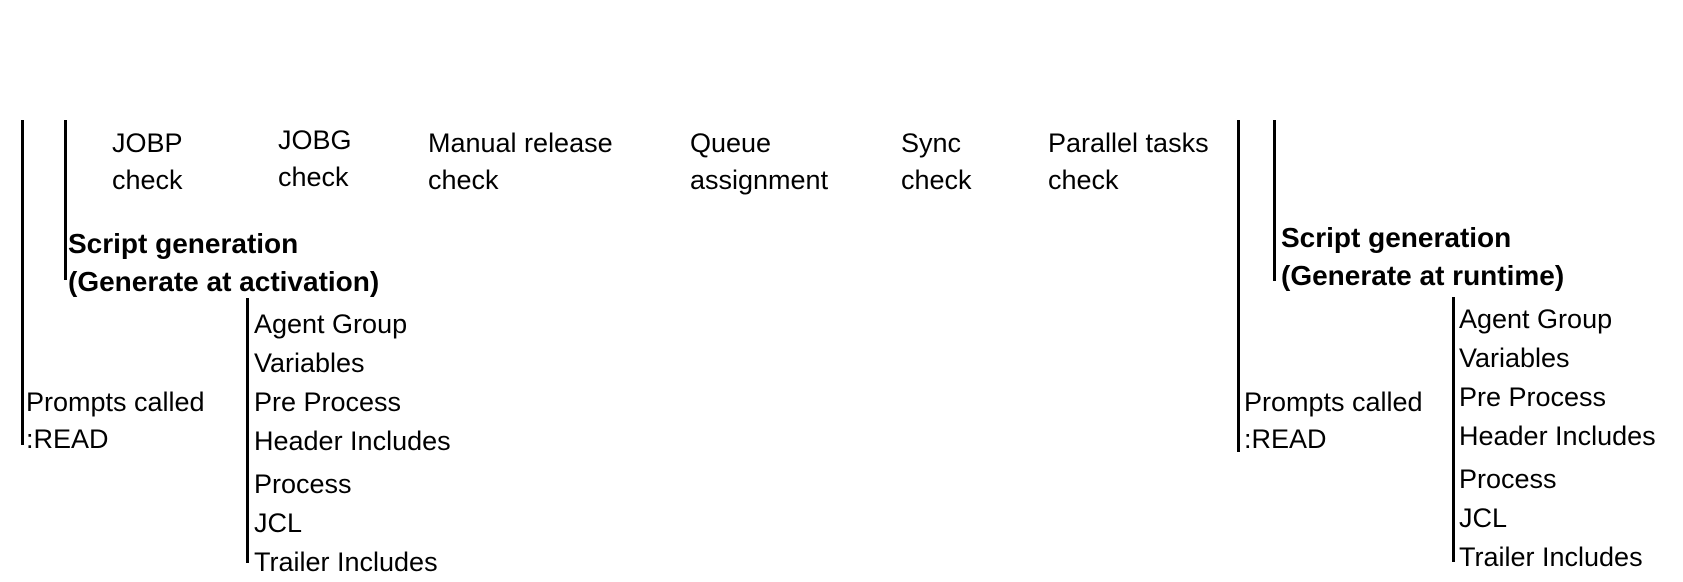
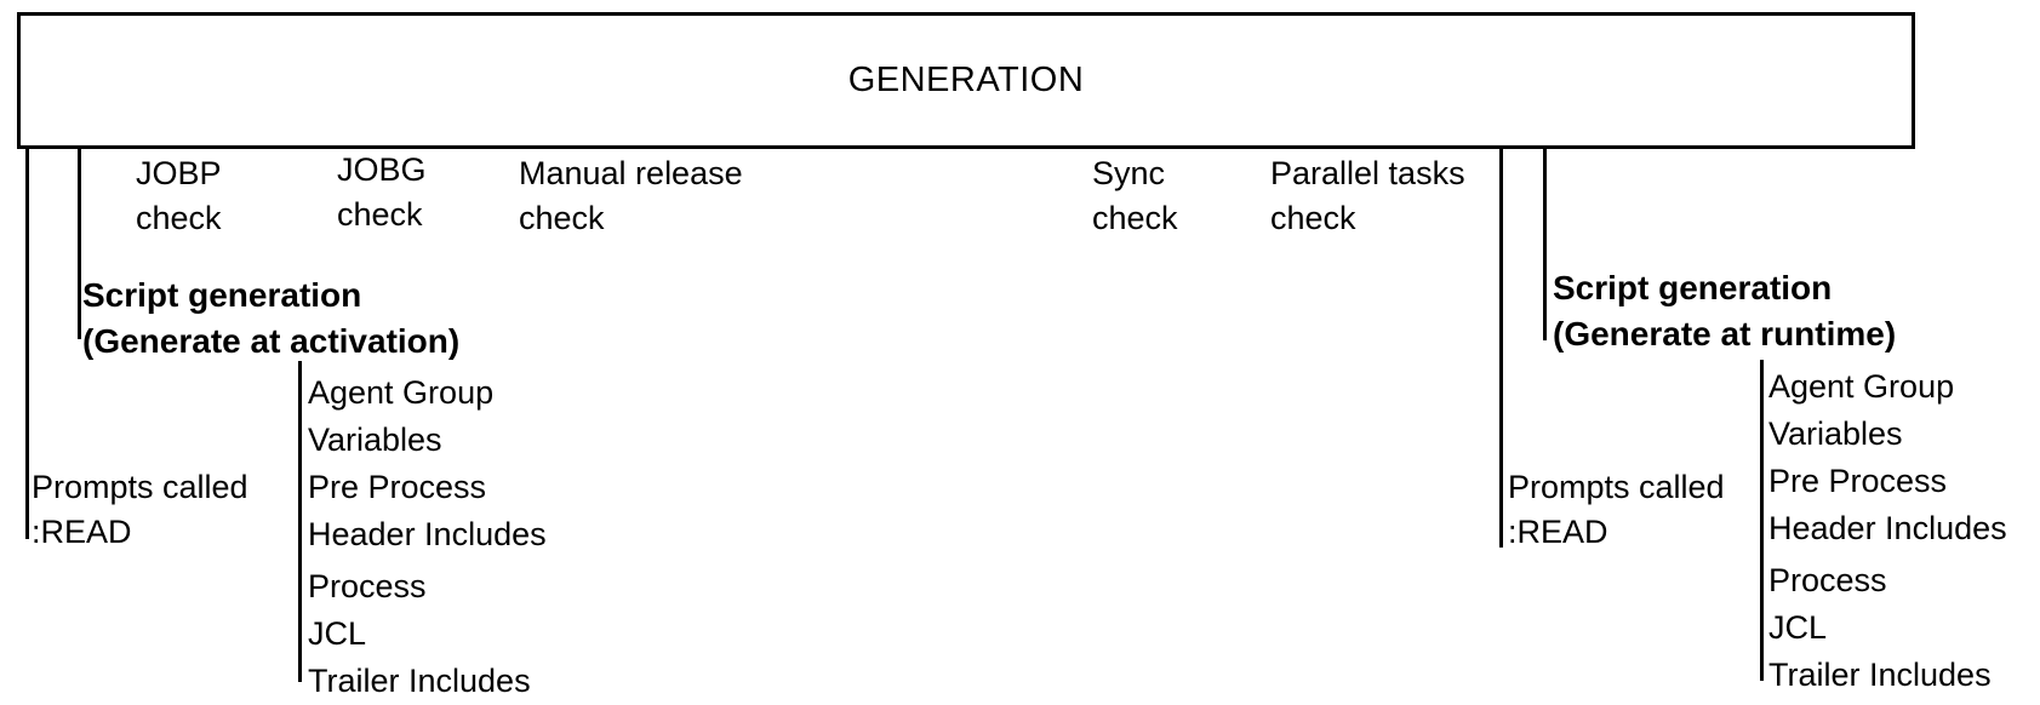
+ GENERATION
  JOBP
  check
  JOBG
  check
  Manual release
  check
- Queue
- assignment
  Sync
  check
  Parallel tasks
  check
  Script generation
  (Generate at activation)
  Script generation
  (Generate at runtime)
  Prompts called
  :READ
  Prompts called
  :READ
  Agent Group
  Variables
  Pre Process
  Header Includes
  Process
  JCL
  Trailer Includes
  Agent Group
  Variables
  Pre Process
  Header Includes
  Process
  JCL
  Trailer Includes
